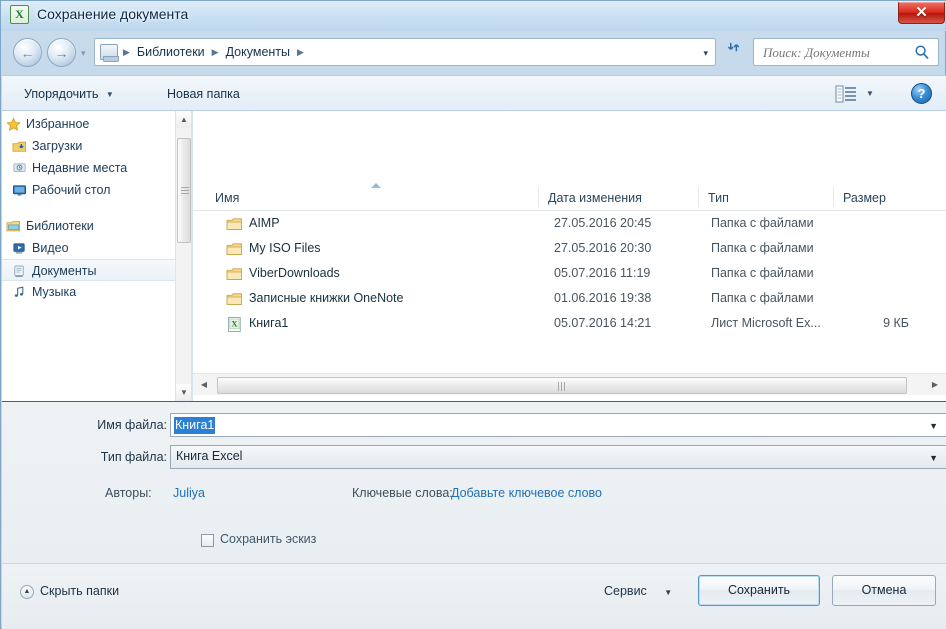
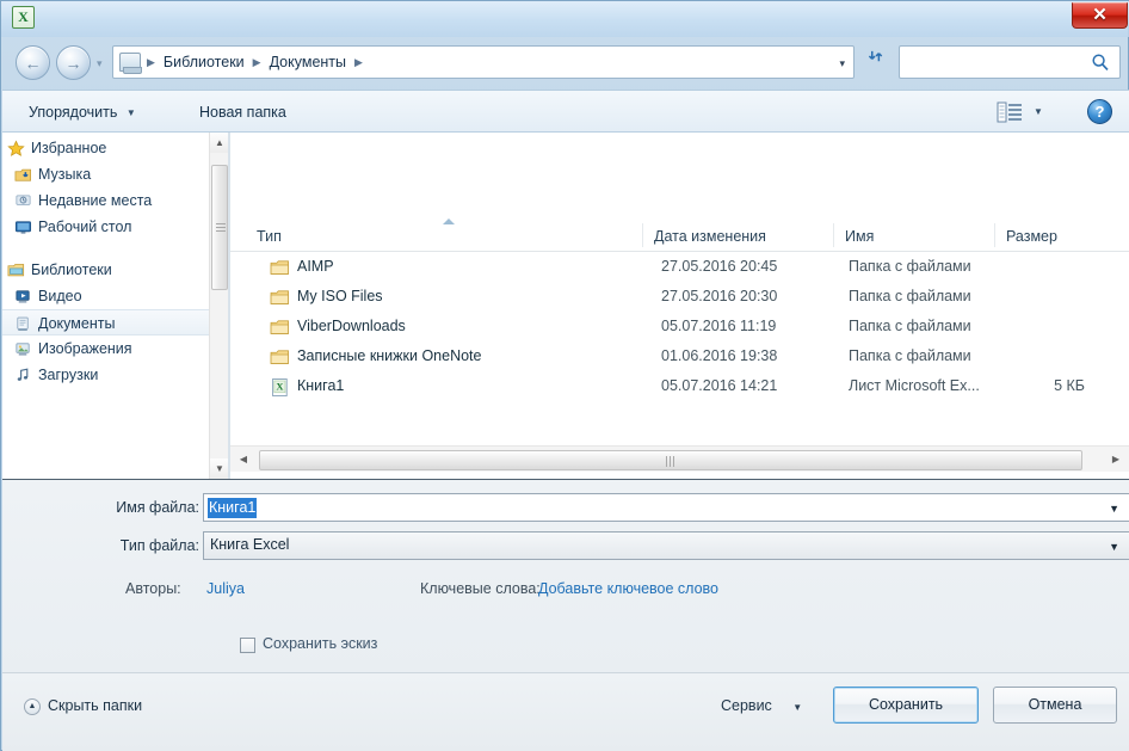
  X
- Сохранение документа
  ✕
  ←
  →
  ▾
  ▶
  Библиотеки
  ▶
  Документы
  ▶
  ▾
- Поиск: Документы
  Упорядочить ▼
  Новая папка
  ▼
  ?
  Избранное
- Загрузки
+ Музыка
  Недавние места
  Рабочий стол
  Библиотеки
  Видео
  Документы
+ Изображения
- Музыка
+ Загрузки
  ▲
  ▼
- Имя
+ Тип
  Дата изменения
- Тип
+ Имя
  Размер
  AIMP
  27.05.2016 20:45
  Папка с файлами
  My ISO Files
  27.05.2016 20:30
  Папка с файлами
  ViberDownloads
  05.07.2016 11:19
  Папка с файлами
  Записные книжки OneNote
  01.06.2016 19:38
  Папка с файлами
  X
  Книга1
  05.07.2016 14:21
  Лист Microsoft Ex...
- 9 КБ
+ 5 КБ
  ◀
  ▶
  Имя файла:
  Книга1
  ▼
  Тип файла:
  Книга Excel
  ▼
  Авторы:
  Juliya
  Ключевые слова:
  Добавьте ключевое слово
  Сохранить эскиз
  Скрыть папки
  Сервис ▼
  Сохранить
  Отмена
